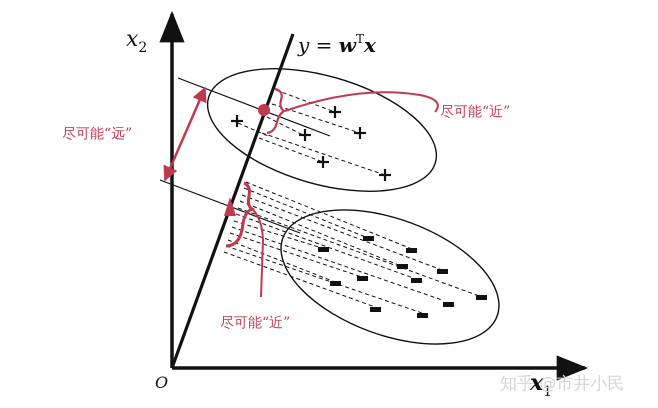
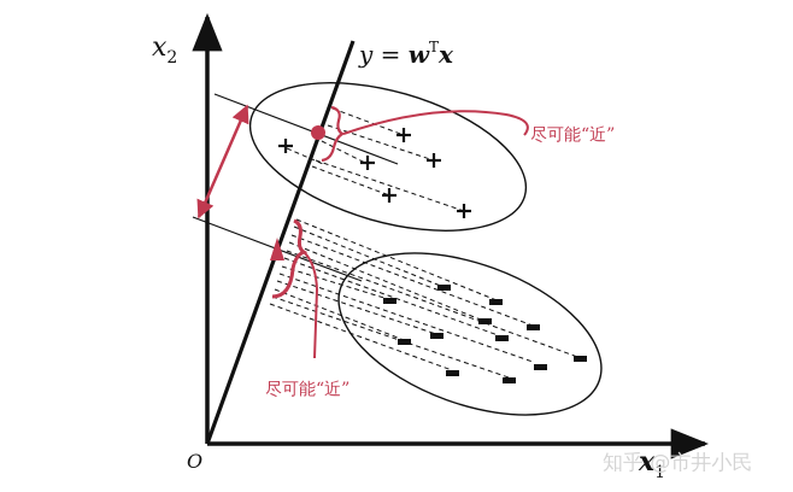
  x2
  x1
  O
  y = wTx
- 尽可能“远”
  尽可能“近”
  尽可能“近”
  知乎 @市井小民
